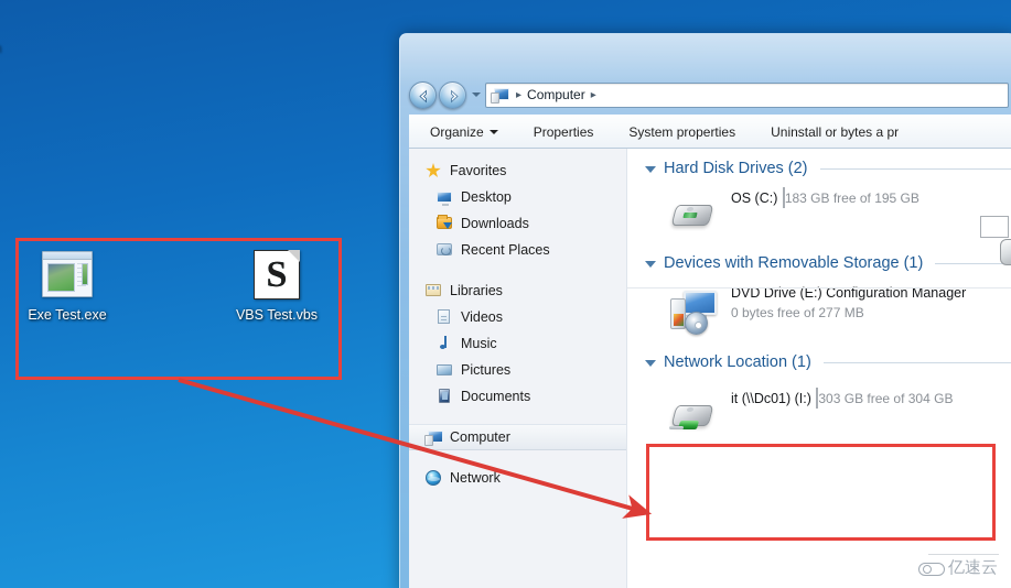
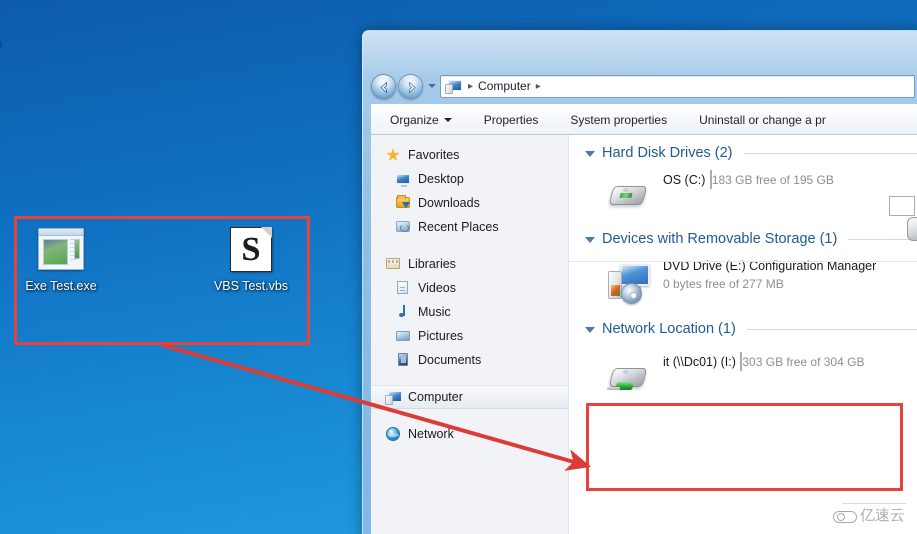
  Exe Test.exe
  S
  VBS Test.vbs
  ▸
  Computer
  ▸
  Organize
  Properties
  System properties
- Uninstall or bytes a pr
+ Uninstall or change a pr
  Favorites
  Desktop
  Downloads
  Recent Places
  Libraries
  Videos
  Music
  Pictures
  Documents
  Computer
  Network
  Hard Disk Drives (2)
  OS (C:) 183 GB free of 195 GB
  Devices with Removable Storage (1)
  DVD Drive (E:) Configuration Manager
  0 bytes free of 277 MB
  Network Location (1)
  it (\\Dc01) (I:) 303 GB free of 304 GB
  亿速云
